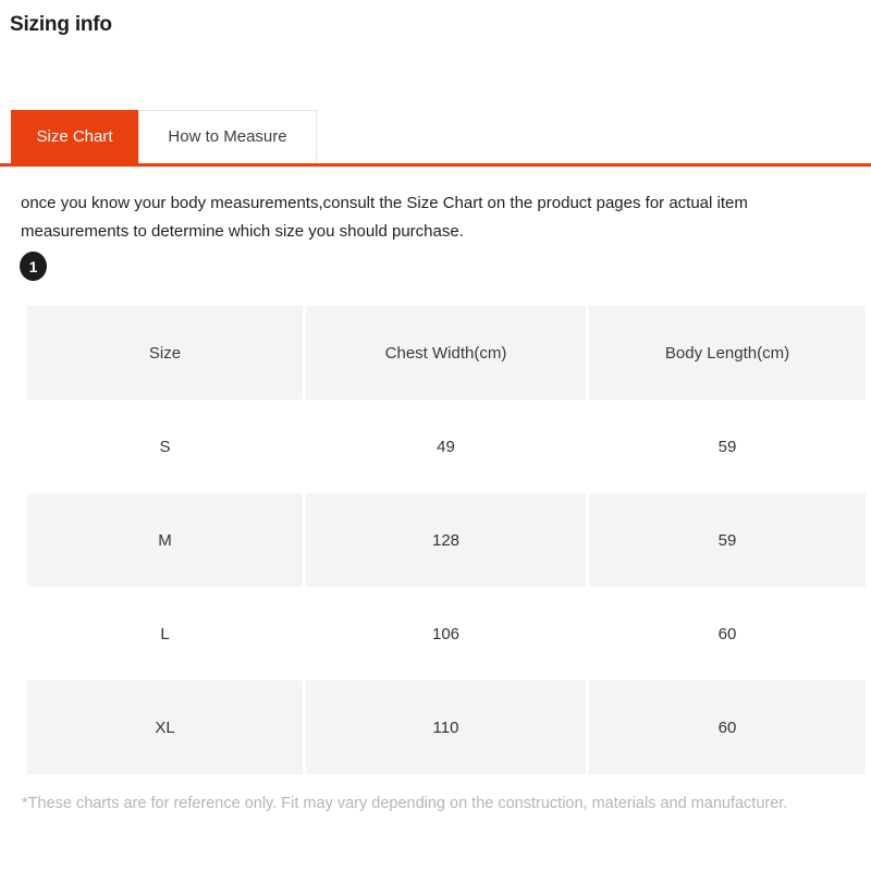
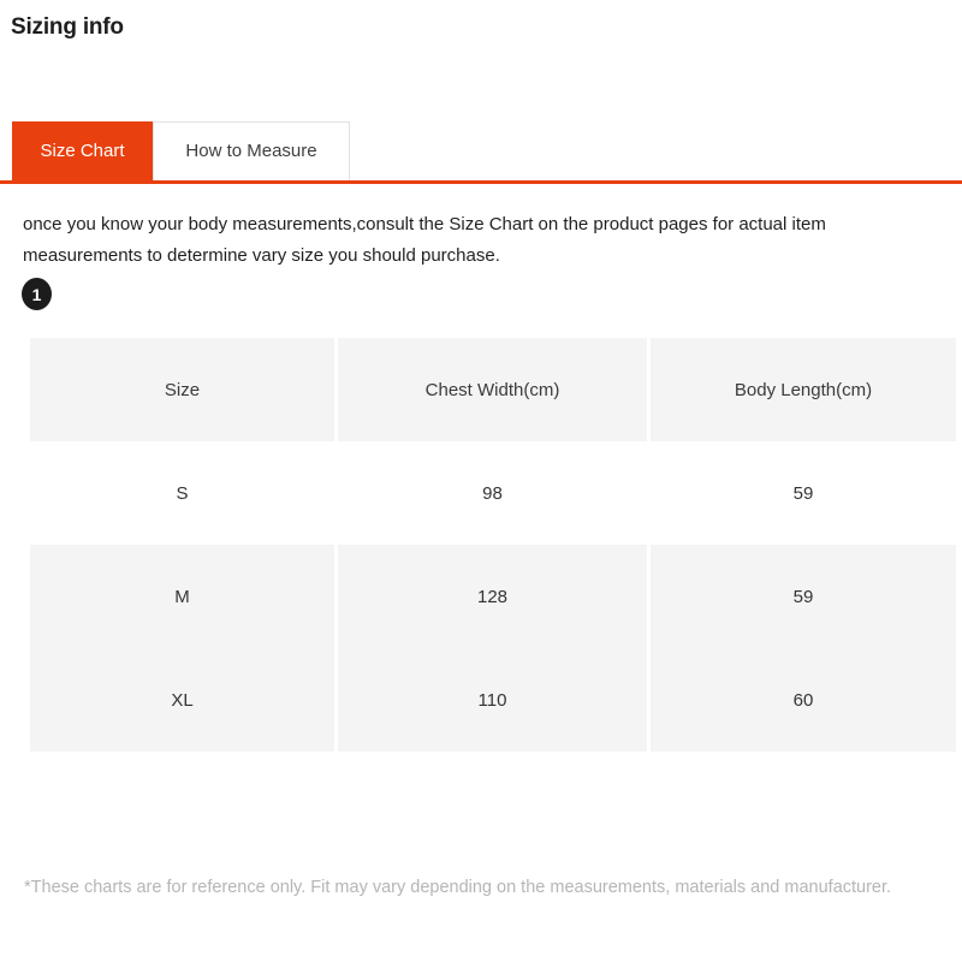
  Sizing info
  Size Chart
  How to Measure
- once you know your body measurements,consult the Size Chart on the product pages for actual item measurements to determine which size you should purchase.
+ once you know your body measurements,consult the Size Chart on the product pages for actual item measurements to determine vary size you should purchase.
  1
  Size	Chest Width(cm)	Body Length(cm)
- S	49	59
+ S	98	59
  M	128	59
- L	106	60
  XL	110	60
- *These charts are for reference only. Fit may vary depending on the construction, materials and manufacturer.
+ *These charts are for reference only. Fit may vary depending on the measurements, materials and manufacturer.
